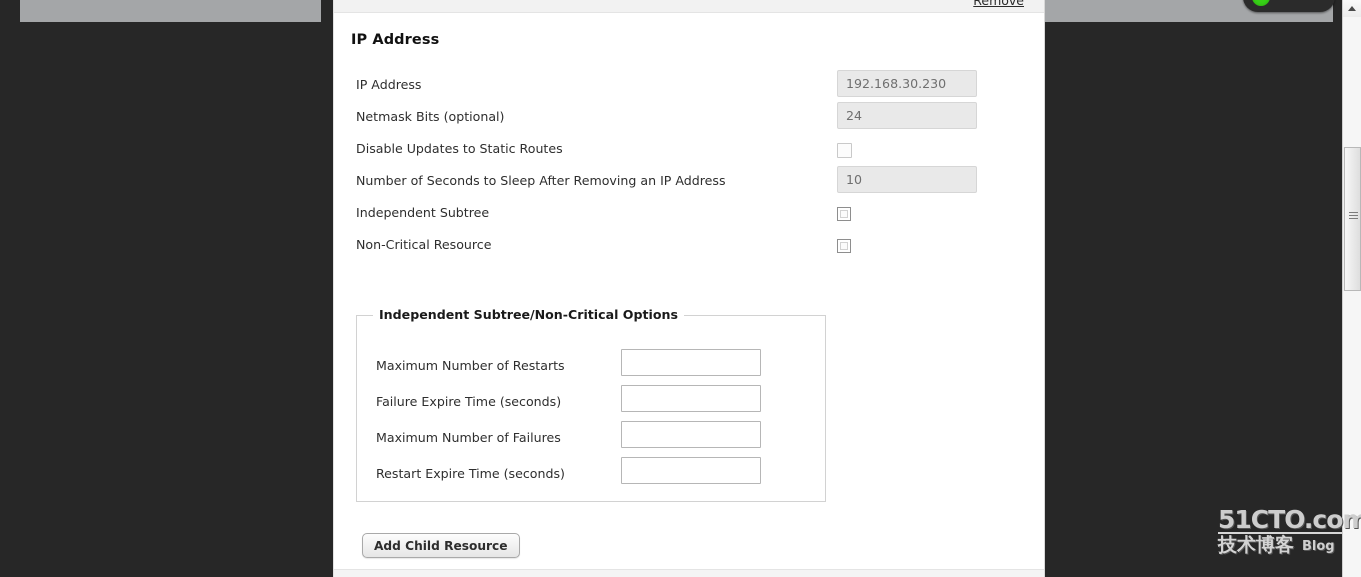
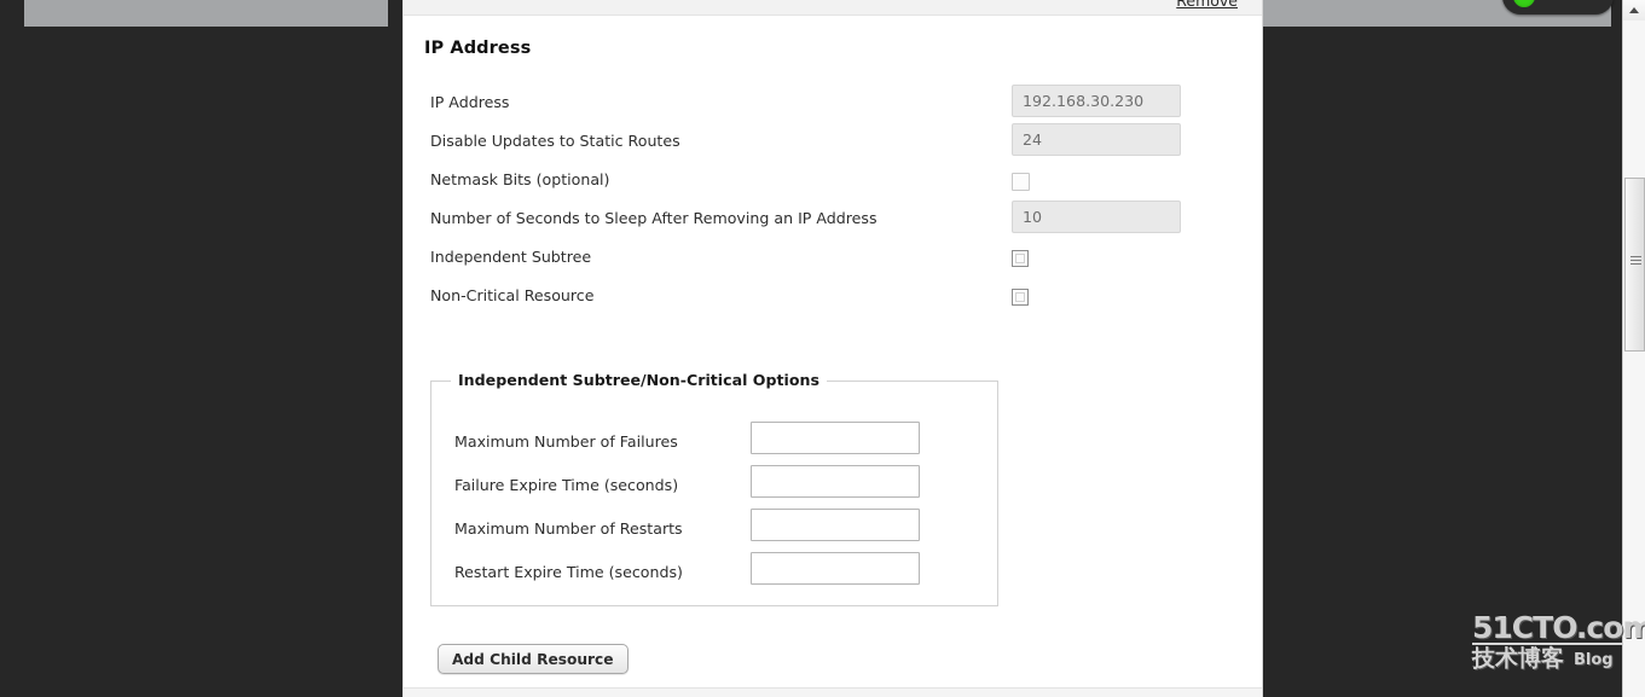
  Remove
  IP Address
  IP Address
  192.168.30.230
- Netmask Bits (optional)
+ Disable Updates to Static Routes
  24
- Disable Updates to Static Routes
+ Netmask Bits (optional)
  Number of Seconds to Sleep After Removing an IP Address
  10
  Independent Subtree
  Non-Critical Resource
  Independent Subtree/Non-Critical Options
- Maximum Number of Restarts
+ Maximum Number of Failures
  Failure Expire Time (seconds)
- Maximum Number of Failures
+ Maximum Number of Restarts
  Restart Expire Time (seconds)
  Add Child Resource
  51CTO.com
  技术博客
  Blog
